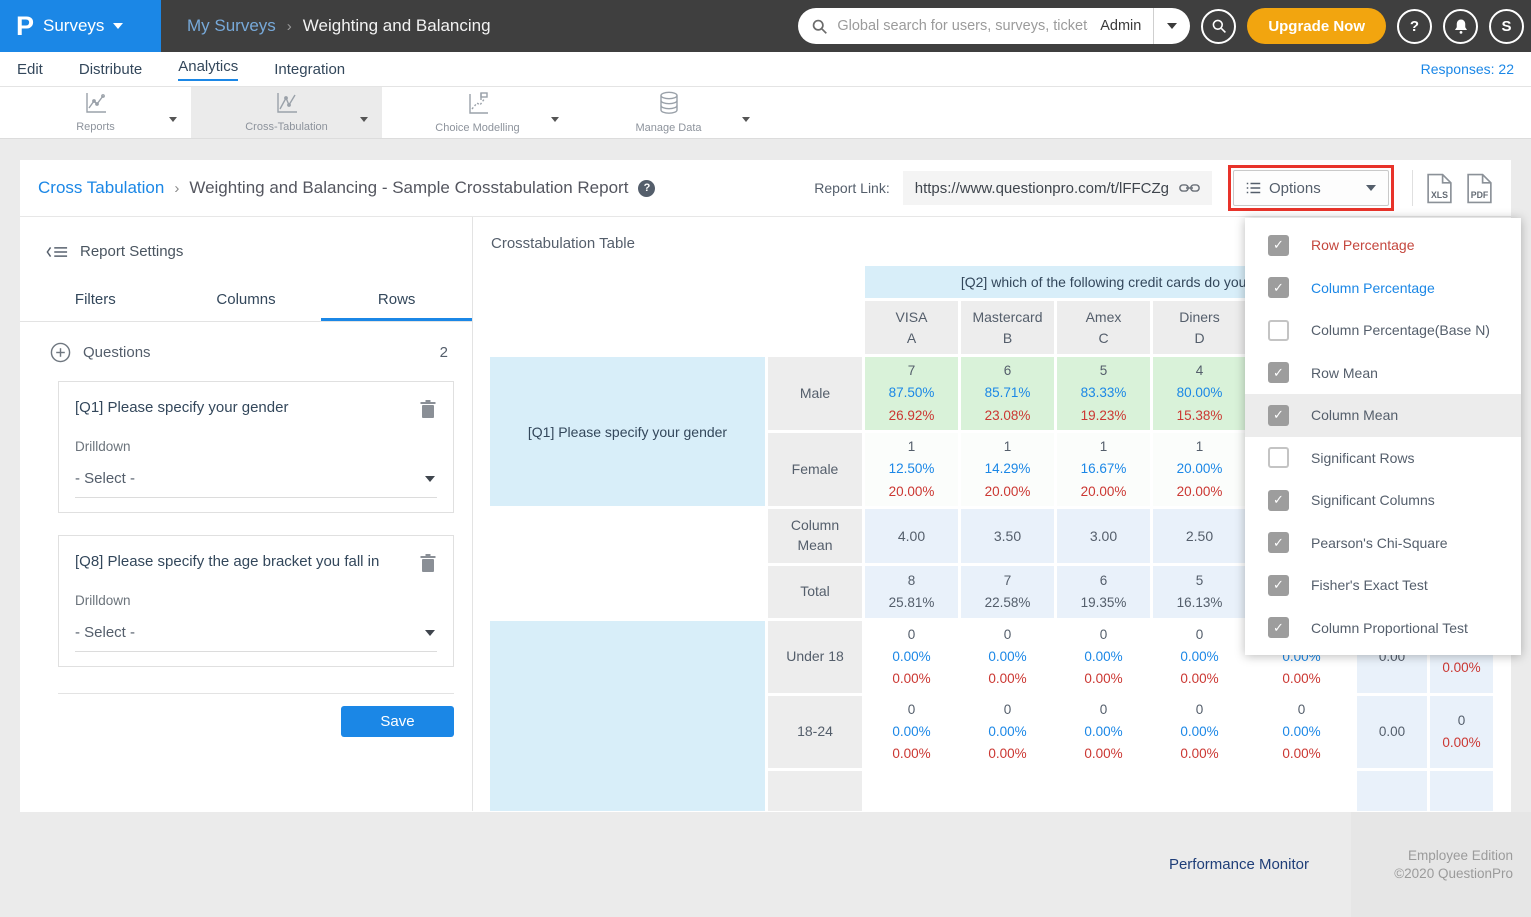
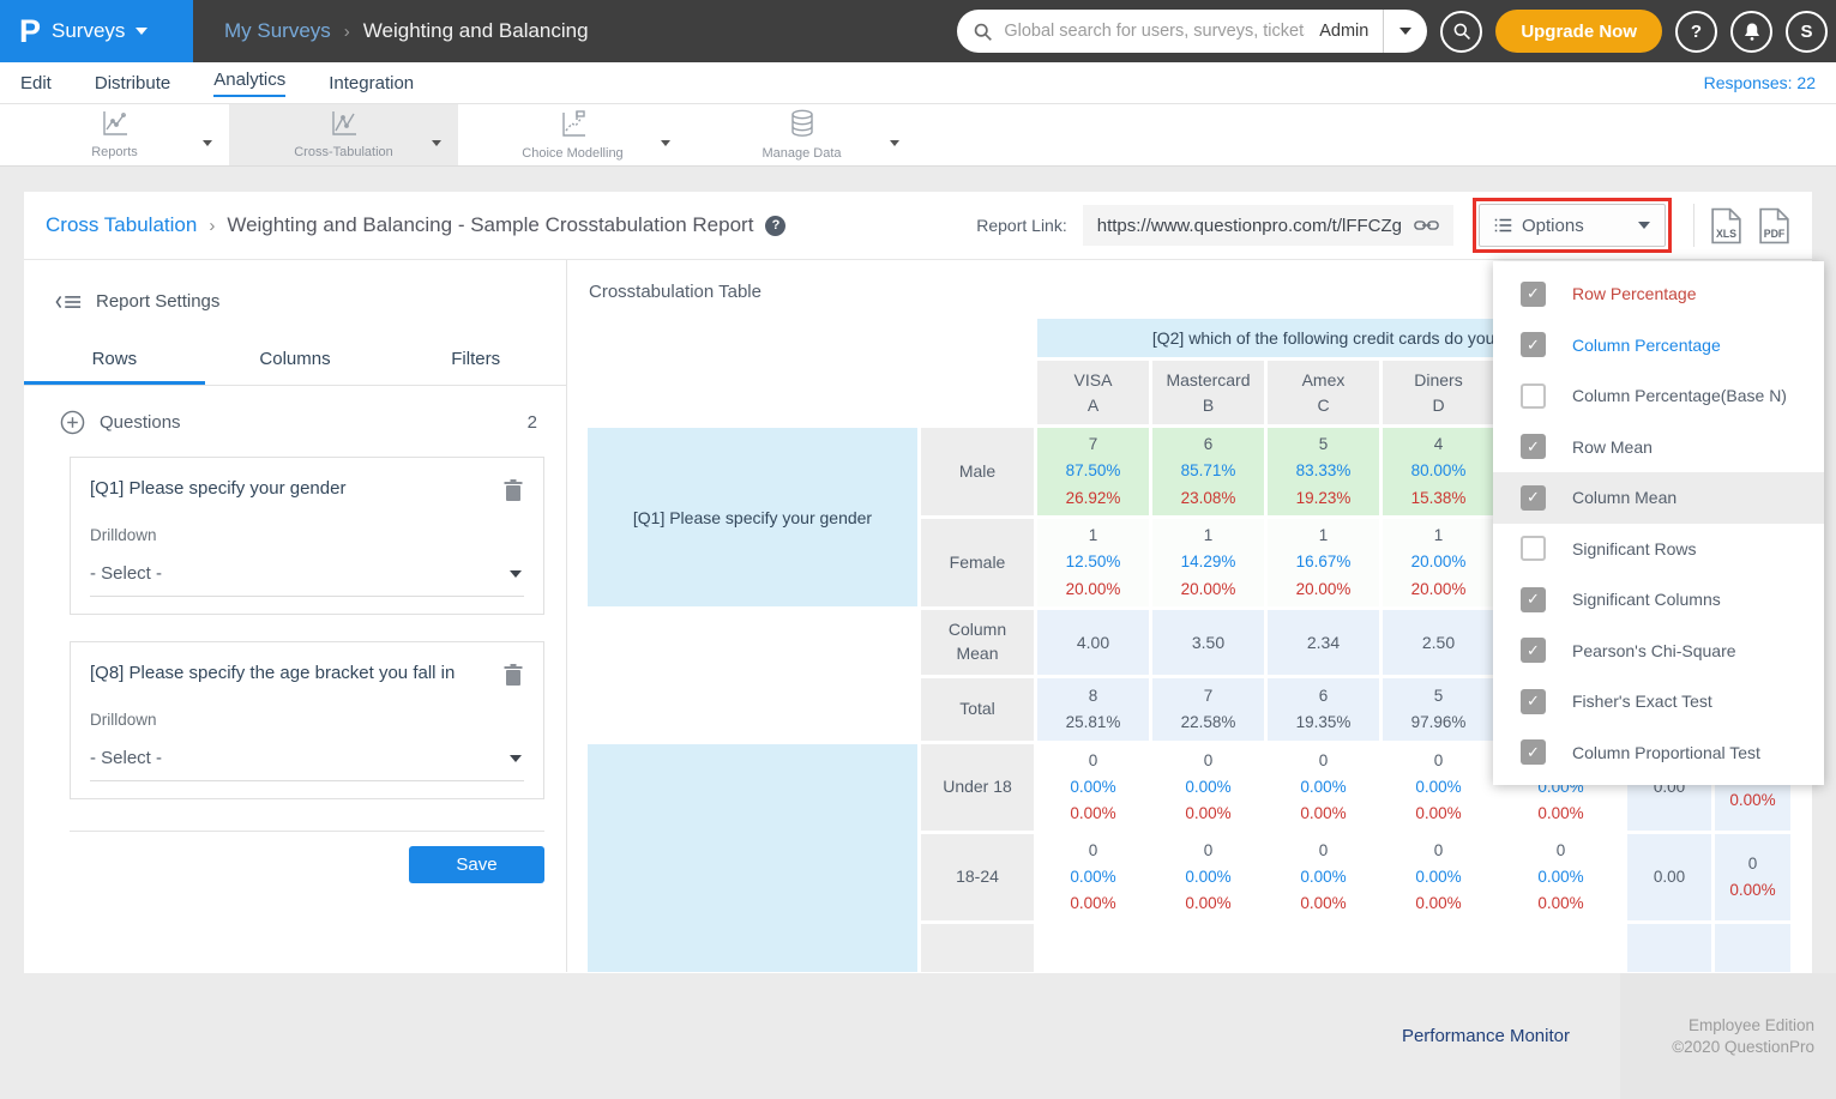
  P
  Surveys
  My Surveys
  ›
  Weighting and Balancing
  Global search for users, surveys, ticket
  Admin
  Upgrade Now
  ?
  S
  Edit
  Distribute
  Analytics
  Integration
  Responses: 22
  Reports
  Cross-Tabulation
  Choice Modelling
  Manage Data
  Cross Tabulation
  ›
  Weighting and Balancing - Sample Crosstabulation Report
  ?
  Report Link:
  https://www.questionpro.com/t/lFFCZg
  Options
  XLS
  PDF
  Report Settings
- Filters
+ Rows
  Columns
- Rows
+ Filters
  Questions
  2
  [Q1] Please specify your gender
  Drilldown
  - Select -
  [Q8] Please specify the age bracket you fall in
  Drilldown
  - Select -
  Save
  Crosstabulation Table
  	[Q2] which of the following credit cards do you
  	VISAA	MastercardB	AmexC	DinersD
  [Q1] Please specify your gender	Male	787.50%26.92%	685.71%23.08%	583.33%19.23%	480.00%15.38%
  Female	112.50%20.00%	114.29%20.00%	116.67%20.00%	120.00%20.00%
- 	ColumnMean	4.00	3.50	3.00	2.50
+ 	ColumnMean	4.00	3.50	2.34	2.50
- 	Total	825.81%	722.58%	619.35%	516.13%
+ 	Total	825.81%	722.58%	619.35%	597.96%
  	Under 18	00.00%0.00%	00.00%0.00%	00.00%0.00%	00.00%0.00%	0.00%0.00%	0.00	0.00%
  18-24	00.00%0.00%	00.00%0.00%	00.00%0.00%	00.00%0.00%	00.00%0.00%	0.00	00.00%
  Performance Monitor
  Employee Edition
  ©2020 QuestionPro
  ✓
  Row Percentage
  ✓
  Column Percentage
  Column Percentage(Base N)
  ✓
  Row Mean
  ✓
  Column Mean
  Significant Rows
  ✓
  Significant Columns
  ✓
  Pearson's Chi-Square
  ✓
  Fisher's Exact Test
  ✓
  Column Proportional Test
